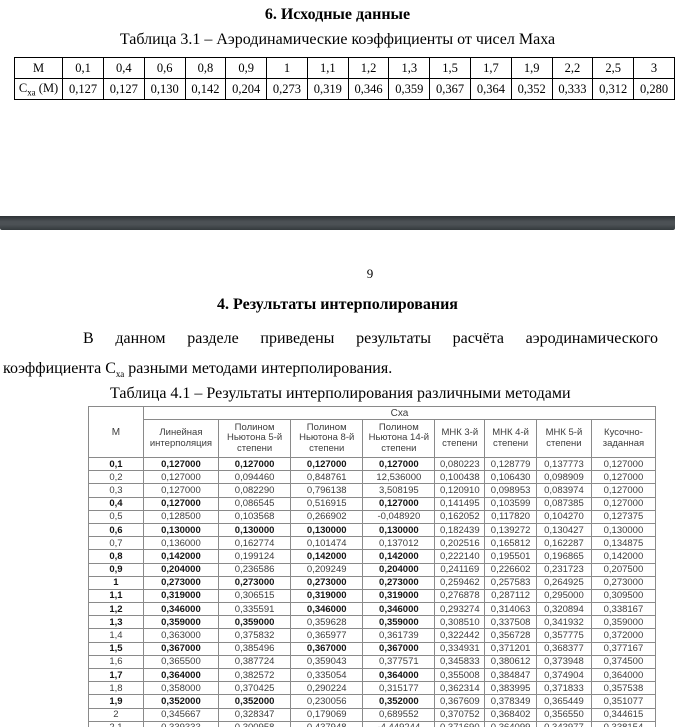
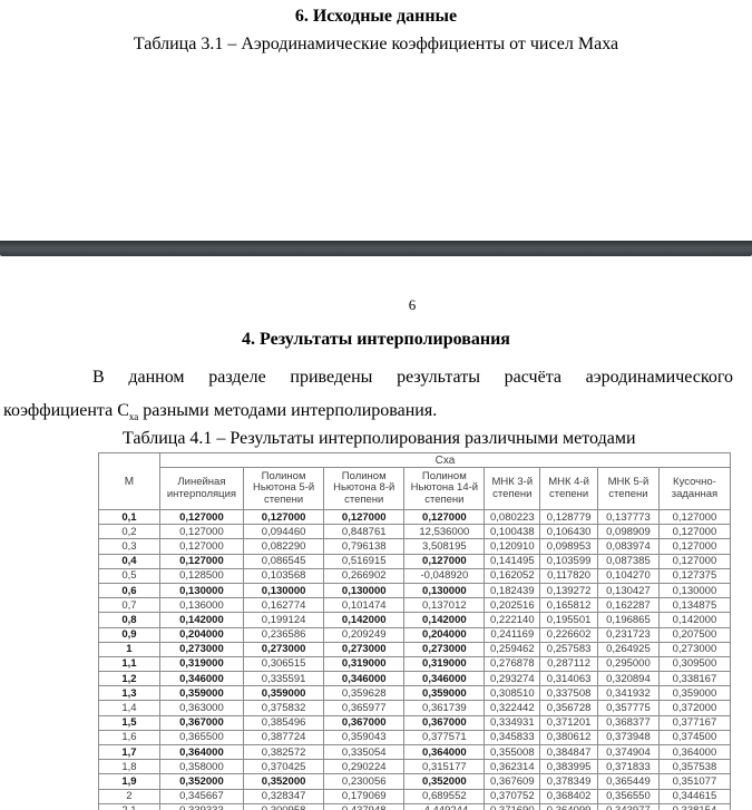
  6. Исходные данные
  Таблица 3.1 – Аэродинамические коэффициенты от чисел Маха
- М	0,1	0,4	0,6	0,8	0,9	1	1,1	1,2	1,3	1,5	1,7	1,9	2,2	2,5	3
- Сха (М)	0,127	0,127	0,130	0,142	0,204	0,273	0,319	0,346	0,359	0,367	0,364	0,352	0,333	0,312	0,280
- 9
+ 6
  4. Результаты интерполирования
  В данном разделе приведены результаты расчёта аэродинамического
  коэффициента Сха разными методами интерполирования.
  Таблица 4.1 – Результаты интерполирования различными методами
  М	Сха
  Линейная интерполяция	Полином Ньютона 5-й степени	Полином Ньютона 8-й степени	Полином Ньютона 14-й степени	МНК 3-й степени	МНК 4-й степени	МНК 5-й степени	Кусочно-заданная
  0,1	0,127000	0,127000	0,127000	0,127000	0,080223	0,128779	0,137773	0,127000
  0,2	0,127000	0,094460	0,848761	12,536000	0,100438	0,106430	0,098909	0,127000
  0,3	0,127000	0,082290	0,796138	3,508195	0,120910	0,098953	0,083974	0,127000
  0,4	0,127000	0,086545	0,516915	0,127000	0,141495	0,103599	0,087385	0,127000
  0,5	0,128500	0,103568	0,266902	-0,048920	0,162052	0,117820	0,104270	0,127375
  0,6	0,130000	0,130000	0,130000	0,130000	0,182439	0,139272	0,130427	0,130000
  0,7	0,136000	0,162774	0,101474	0,137012	0,202516	0,165812	0,162287	0,134875
  0,8	0,142000	0,199124	0,142000	0,142000	0,222140	0,195501	0,196865	0,142000
  0,9	0,204000	0,236586	0,209249	0,204000	0,241169	0,226602	0,231723	0,207500
  1	0,273000	0,273000	0,273000	0,273000	0,259462	0,257583	0,264925	0,273000
  1,1	0,319000	0,306515	0,319000	0,319000	0,276878	0,287112	0,295000	0,309500
  1,2	0,346000	0,335591	0,346000	0,346000	0,293274	0,314063	0,320894	0,338167
  1,3	0,359000	0,359000	0,359628	0,359000	0,308510	0,337508	0,341932	0,359000
  1,4	0,363000	0,375832	0,365977	0,361739	0,322442	0,356728	0,357775	0,372000
  1,5	0,367000	0,385496	0,367000	0,367000	0,334931	0,371201	0,368377	0,377167
  1,6	0,365500	0,387724	0,359043	0,377571	0,345833	0,380612	0,373948	0,374500
  1,7	0,364000	0,382572	0,335054	0,364000	0,355008	0,384847	0,374904	0,364000
  1,8	0,358000	0,370425	0,290224	0,315177	0,362314	0,383995	0,371833	0,357538
  1,9	0,352000	0,352000	0,230056	0,352000	0,367609	0,378349	0,365449	0,351077
  2	0,345667	0,328347	0,179069	0,689552	0,370752	0,368402	0,356550	0,344615
